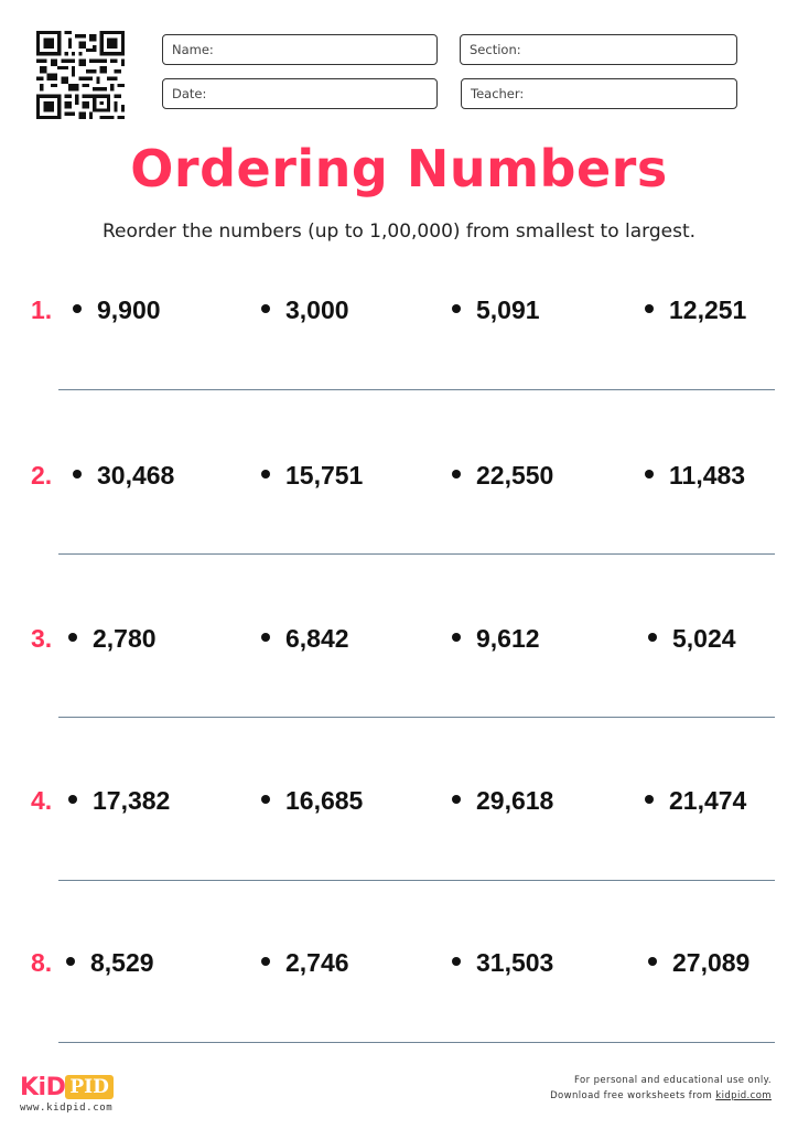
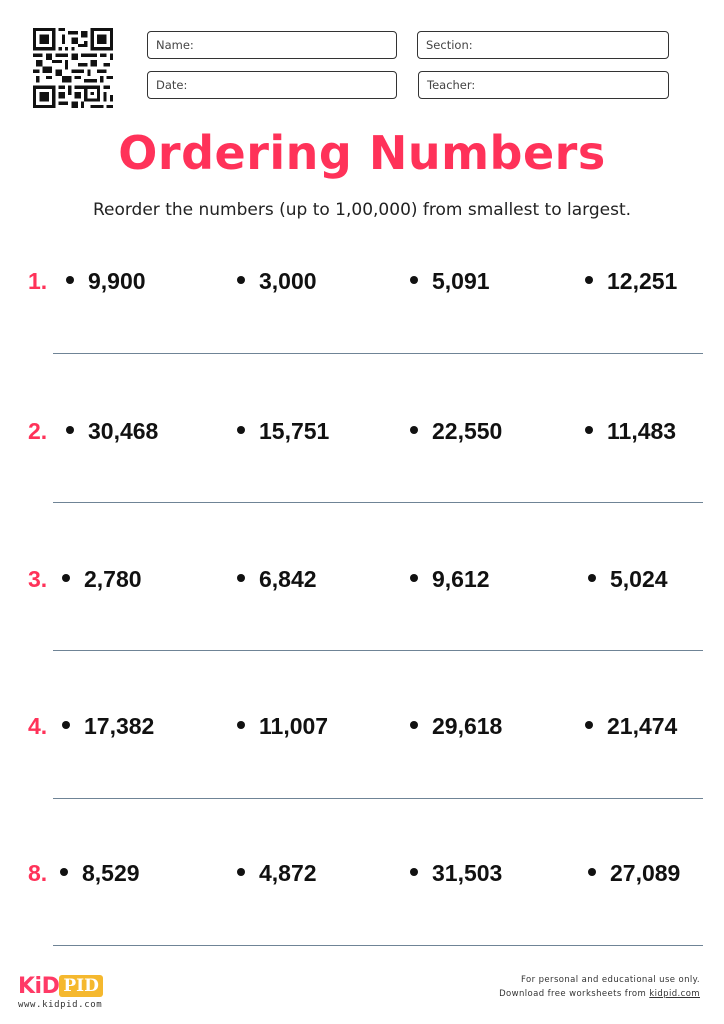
  Name:
  Section:
  Date:
  Teacher:
  Ordering Numbers
  Reorder the numbers (up to 1,00,000) from smallest to largest.
  1.
  9,900
  3,000
  5,091
  12,251
  2.
  30,468
  15,751
  22,550
  11,483
  3.
  2,780
  6,842
  9,612
  5,024
  4.
  17,382
- 16,685
+ 11,007
  29,618
  21,474
  8.
  8,529
- 2,746
+ 4,872
  31,503
  27,089
  KiD PID
  www.kidpid.com
  For personal and educational use only.
  Download free worksheets from kidpid.com
